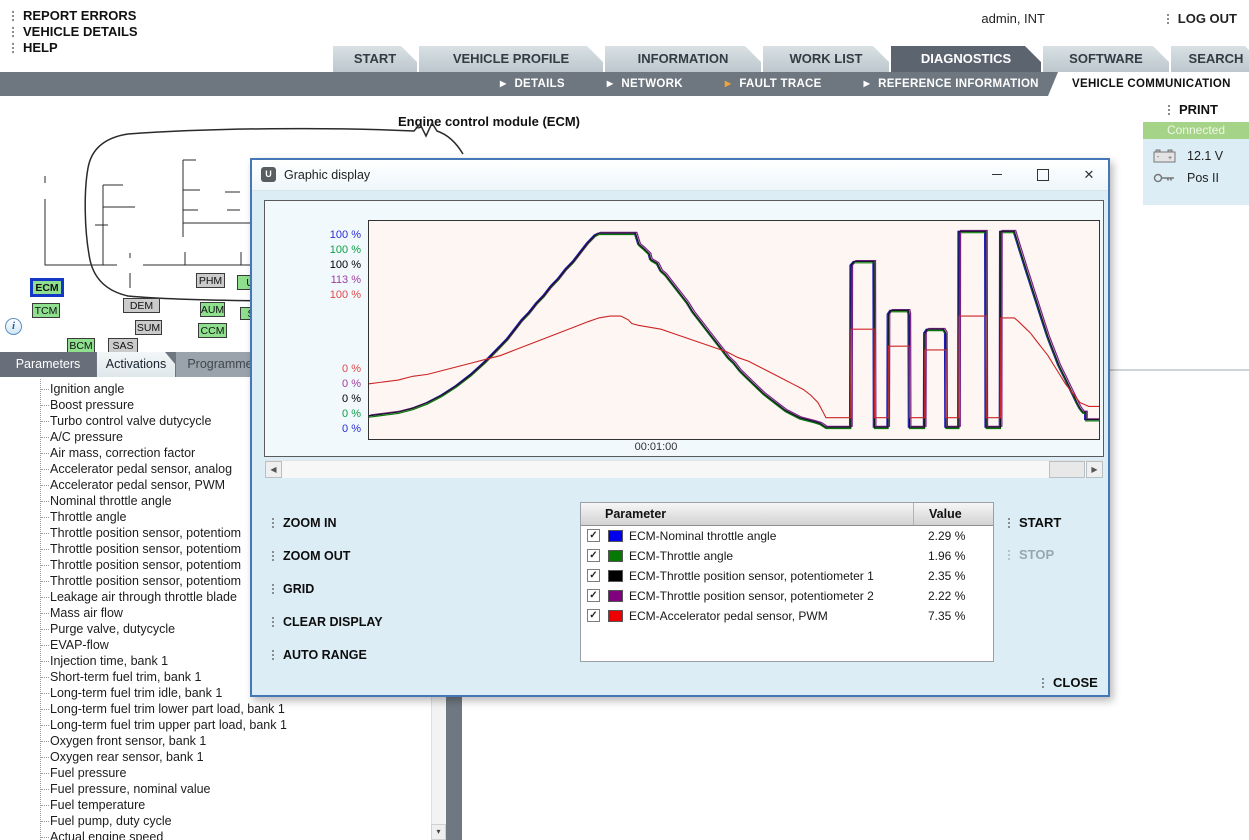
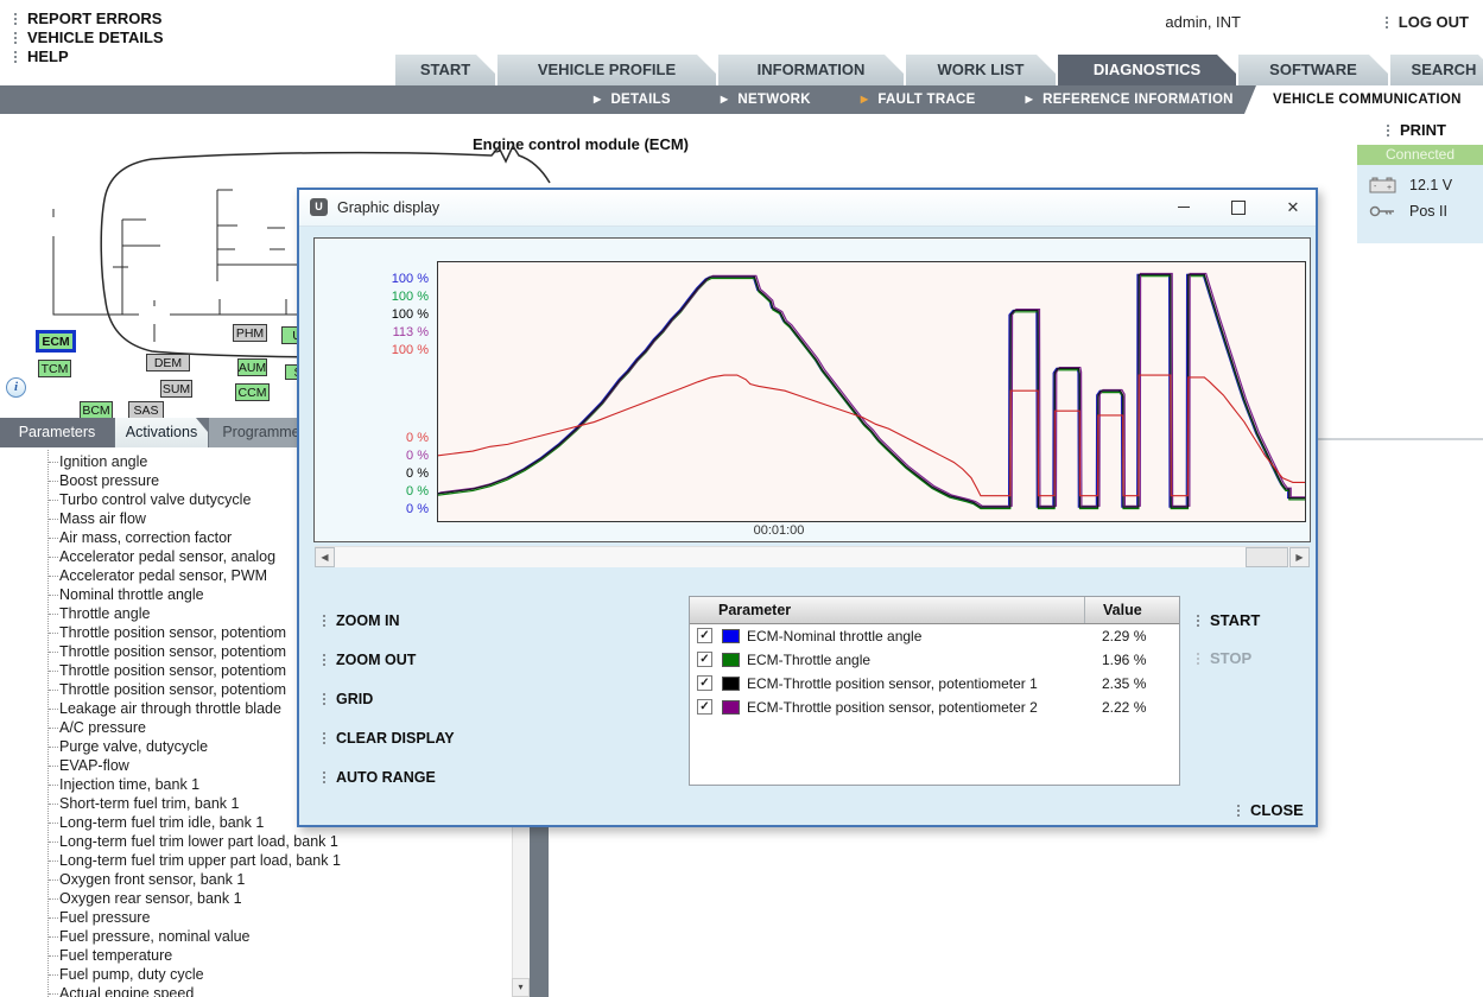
  REPORT ERRORS
  VEHICLE DETAILS
  HELP
  admin, INT
  LOG OUT
  START
  VEHICLE PROFILE
  INFORMATION
  WORK LIST
  DIAGNOSTICS
  SOFTWARE
  SEARCH
  ▶ DETAILS
  ▶ NETWORK
  ▶ FAULT TRACE
  ▶ REFERENCE INFORMATION
  VEHICLE COMMUNICATION
  PRINT
  Connected
  12.1 V
  Pos II
  Engine control module (ECM)
  ECM
  TCM
  DEM
  SUM
  BCM
  SAS
  PHM
  AUM
  CCM
  i
  Parameters
  Activations
  Programm
  Ignition angle
  Boost pressure
  Turbo control valve dutycycle
- A/C pressure
+ Mass air flow
  Air mass, correction factor
  Accelerator pedal sensor, analog
  Accelerator pedal sensor, PWM
  Nominal throttle angle
  Throttle angle
  Throttle position sensor, potentiom
  Throttle position sensor, potentiom
  Throttle position sensor, potentiom
  Throttle position sensor, potentiom
  Leakage air through throttle blade
- Mass air flow
+ A/C pressure
  Purge valve, dutycycle
  EVAP-flow
  Injection time, bank 1
  Short-term fuel trim, bank 1
  Long-term fuel trim idle, bank 1
  Long-term fuel trim lower part load, bank 1
  Long-term fuel trim upper part load, bank 1
  Oxygen front sensor, bank 1
  Oxygen rear sensor, bank 1
  Fuel pressure
  Fuel pressure, nominal value
  Fuel temperature
  Fuel pump, duty cycle
  Actual engine speed
  ▾
  U
  Graphic display
  ✕
  100 %
  100 %
  100 %
  113 %
  100 %
  0 %
  0 %
  0 %
  0 %
  0 %
  00:01:00
  ◀
  ▶
  ZOOM IN
  ZOOM OUT
  GRID
  CLEAR DISPLAY
  AUTO RANGE
  Parameter
  Value
  ECM-Nominal throttle angle
  2.29 %
  ECM-Throttle angle
  1.96 %
  ECM-Throttle position sensor, potentiometer 1
  2.35 %
  ECM-Throttle position sensor, potentiometer 2
  2.22 %
- ECM-Accelerator pedal sensor, PWM
- 7.35 %
  START
  STOP
  CLOSE
